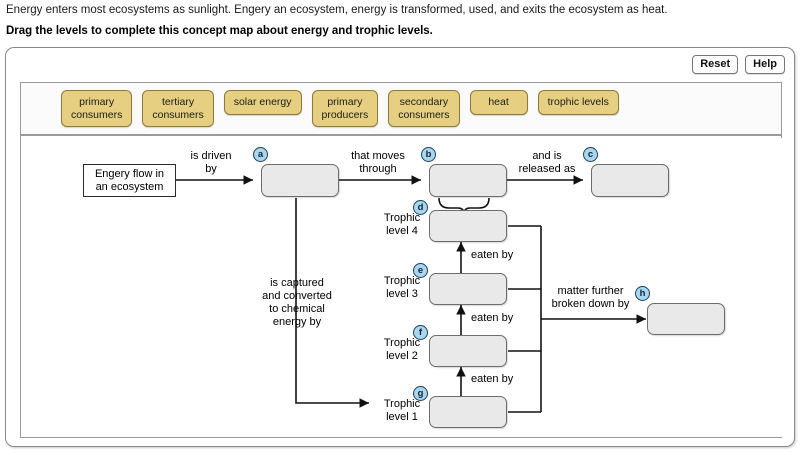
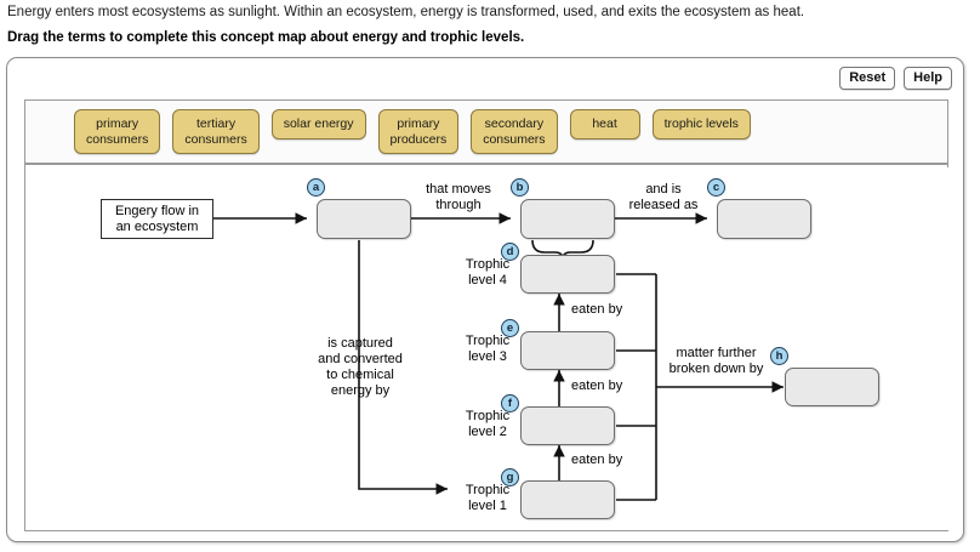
- Energy enters most ecosystems as sunlight. Engery an ecosystem, energy is transformed, used, and exits the ecosystem as heat.
+ Energy enters most ecosystems as sunlight. Within an ecosystem, energy is transformed, used, and exits the ecosystem as heat.
- Drag the levels to complete this concept map about energy and trophic levels.
+ Drag the terms to complete this concept map about energy and trophic levels.
  Reset
  Help
  primary
  consumers
  tertiary
  consumers
  solar energy
  primary
  producers
  secondary
  consumers
  heat
  trophic levels
  Engery flow in
  an ecosystem
- is driven
- by
  that moves
  through
  and is
  released as
  is captured
  and converted
  to chemical
  energy by
  matter further
  broken down by
  eaten by
  eaten by
  eaten by
  Trophic
  level 4
  Trophic
  level 3
  Trophic
  level 2
  Trophic
  level 1
  a
  b
  c
  d
  e
  f
  g
  h
